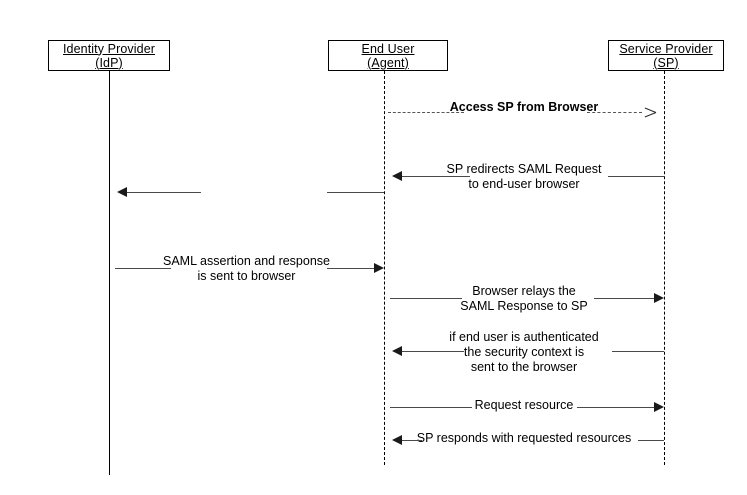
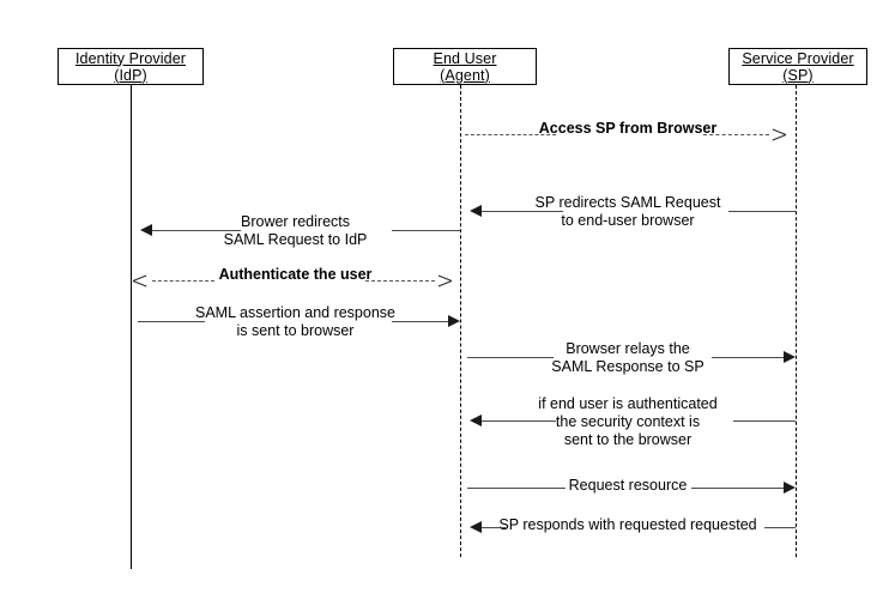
  Identity Provider
  (IdP)
  End User
  (Agent)
  Service Provider
  (SP)
  Access SP from Browser
  SP redirects SAML Request
  to end-user browser
+ Brower redirects
+ SAML Request to IdP
+ Authenticate the user
  SAML assertion and response
  is sent to browser
  Browser relays the
  SAML Response to SP
  if end user is authenticated
  the security context is
  sent to the browser
  Request resource
- SP responds with requested resources
+ SP responds with requested requested
